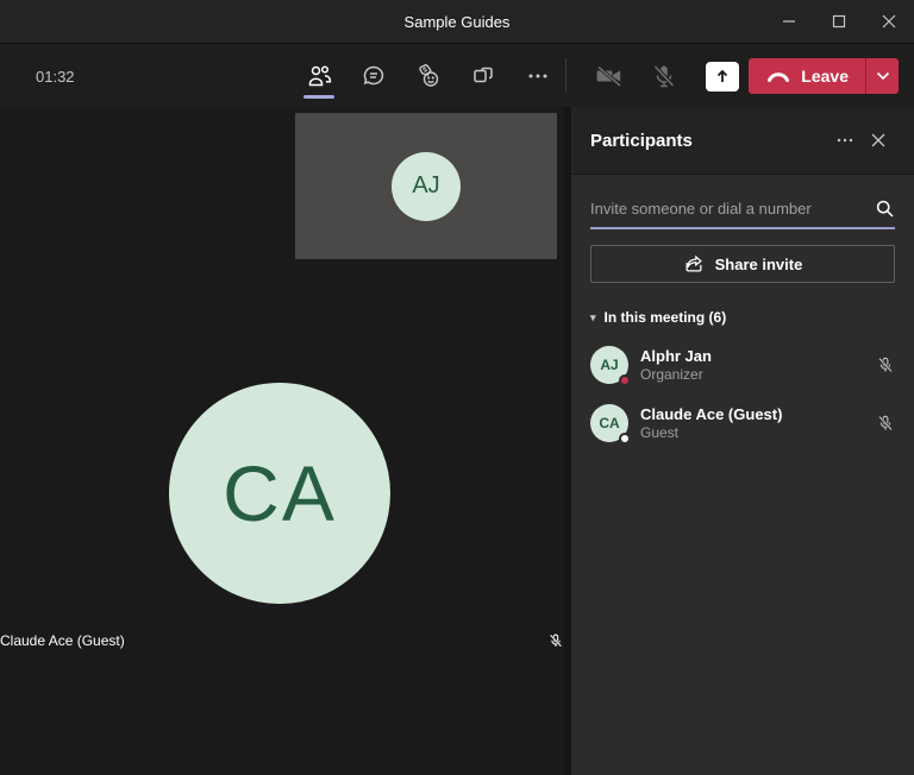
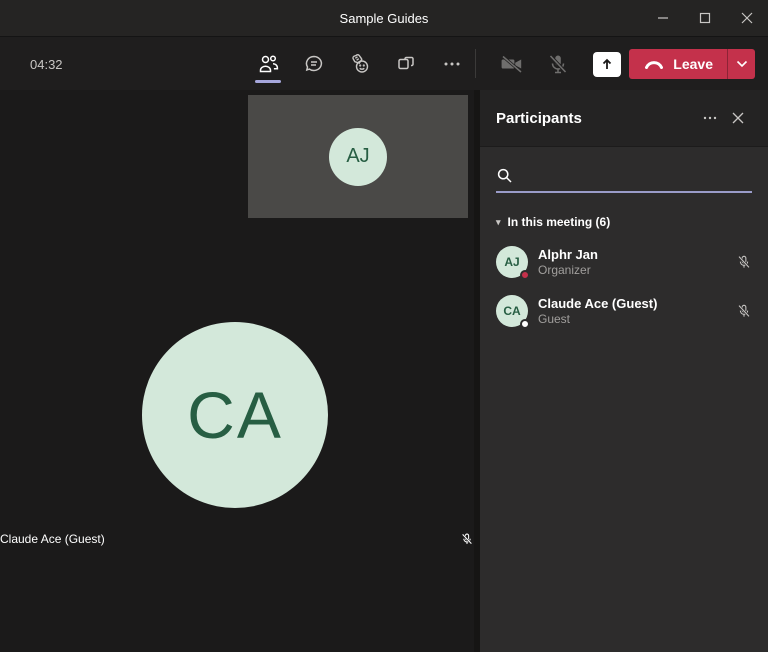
  Sample Guides
- 01:32
+ 04:32
  Leave
  AJ
  CA
  Claude Ace (Guest)
  Participants
- Invite someone or dial a number
- Share invite
  ▾
  In this meeting (6)
  AJ
  Alphr Jan
  Organizer
  CA
  Claude Ace (Guest)
  Guest
